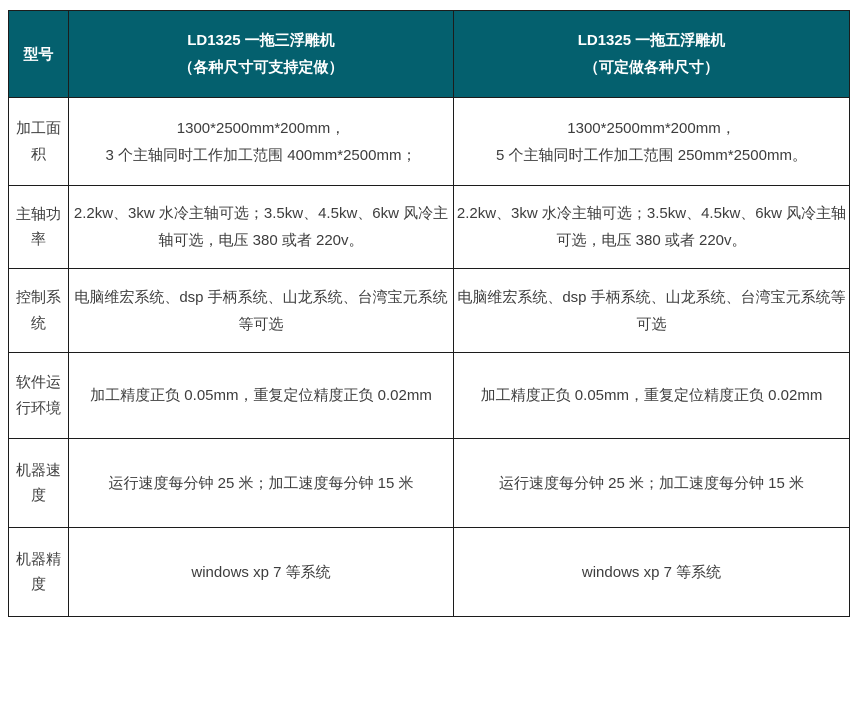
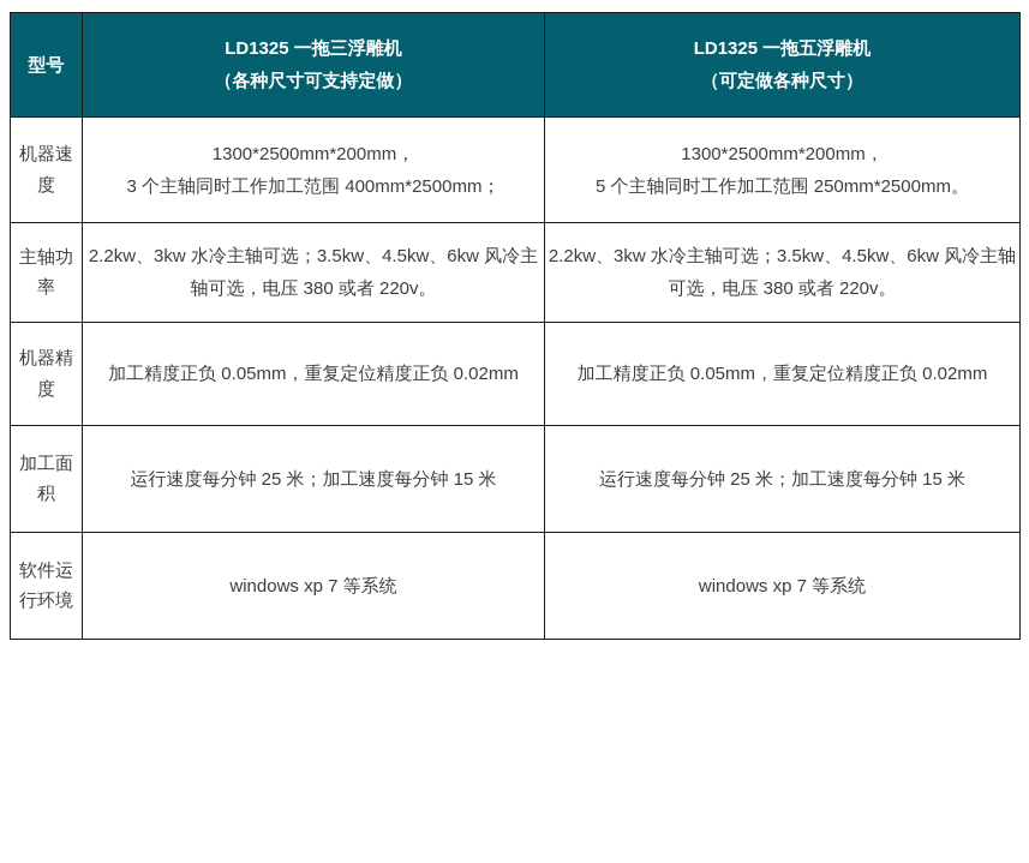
  型号	LD1325 一拖三浮雕机 （各种尺寸可支持定做）	LD1325 一拖五浮雕机 （可定做各种尺寸）
- 加工面积	1300*2500mm*200mm， 3 个主轴同时工作加工范围 400mm*2500mm；	1300*2500mm*200mm， 5 个主轴同时工作加工范围 250mm*2500mm。
+ 机器速度	1300*2500mm*200mm， 3 个主轴同时工作加工范围 400mm*2500mm；	1300*2500mm*200mm， 5 个主轴同时工作加工范围 250mm*2500mm。
  主轴功率	2.2kw、3kw 水冷主轴可选；3.5kw、4.5kw、6kw 风冷主轴可选，电压 380 或者 220v。	2.2kw、3kw 水冷主轴可选；3.5kw、4.5kw、6kw 风冷主轴可选，电压 380 或者 220v。
- 控制系统	电脑维宏系统、dsp 手柄系统、山龙系统、台湾宝元系统等可选	电脑维宏系统、dsp 手柄系统、山龙系统、台湾宝元系统等可选
- 软件运行环境	加工精度正负 0.05mm，重复定位精度正负 0.02mm	加工精度正负 0.05mm，重复定位精度正负 0.02mm
+ 机器精度	加工精度正负 0.05mm，重复定位精度正负 0.02mm	加工精度正负 0.05mm，重复定位精度正负 0.02mm
- 机器速度	运行速度每分钟 25 米；加工速度每分钟 15 米	运行速度每分钟 25 米；加工速度每分钟 15 米
+ 加工面积	运行速度每分钟 25 米；加工速度每分钟 15 米	运行速度每分钟 25 米；加工速度每分钟 15 米
- 机器精度	windows xp 7 等系统	windows xp 7 等系统
+ 软件运行环境	windows xp 7 等系统	windows xp 7 等系统
